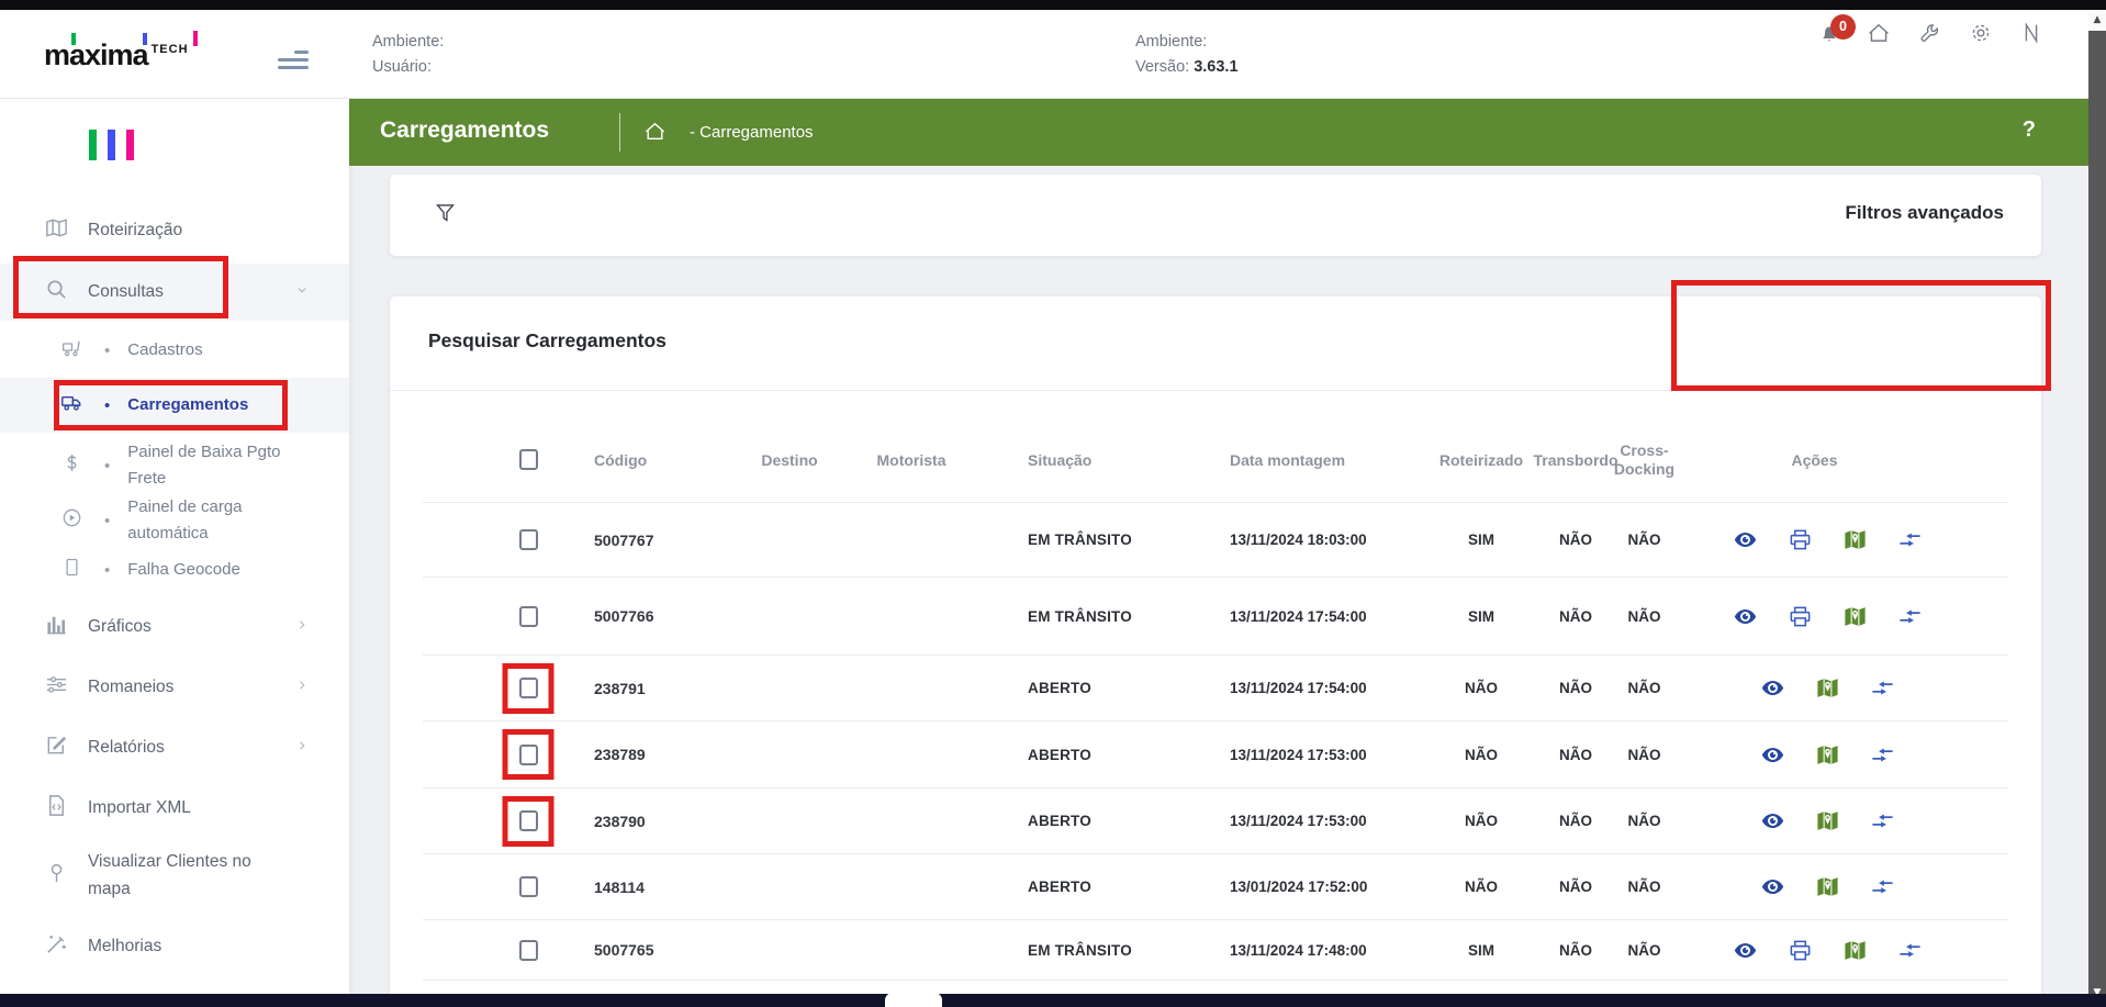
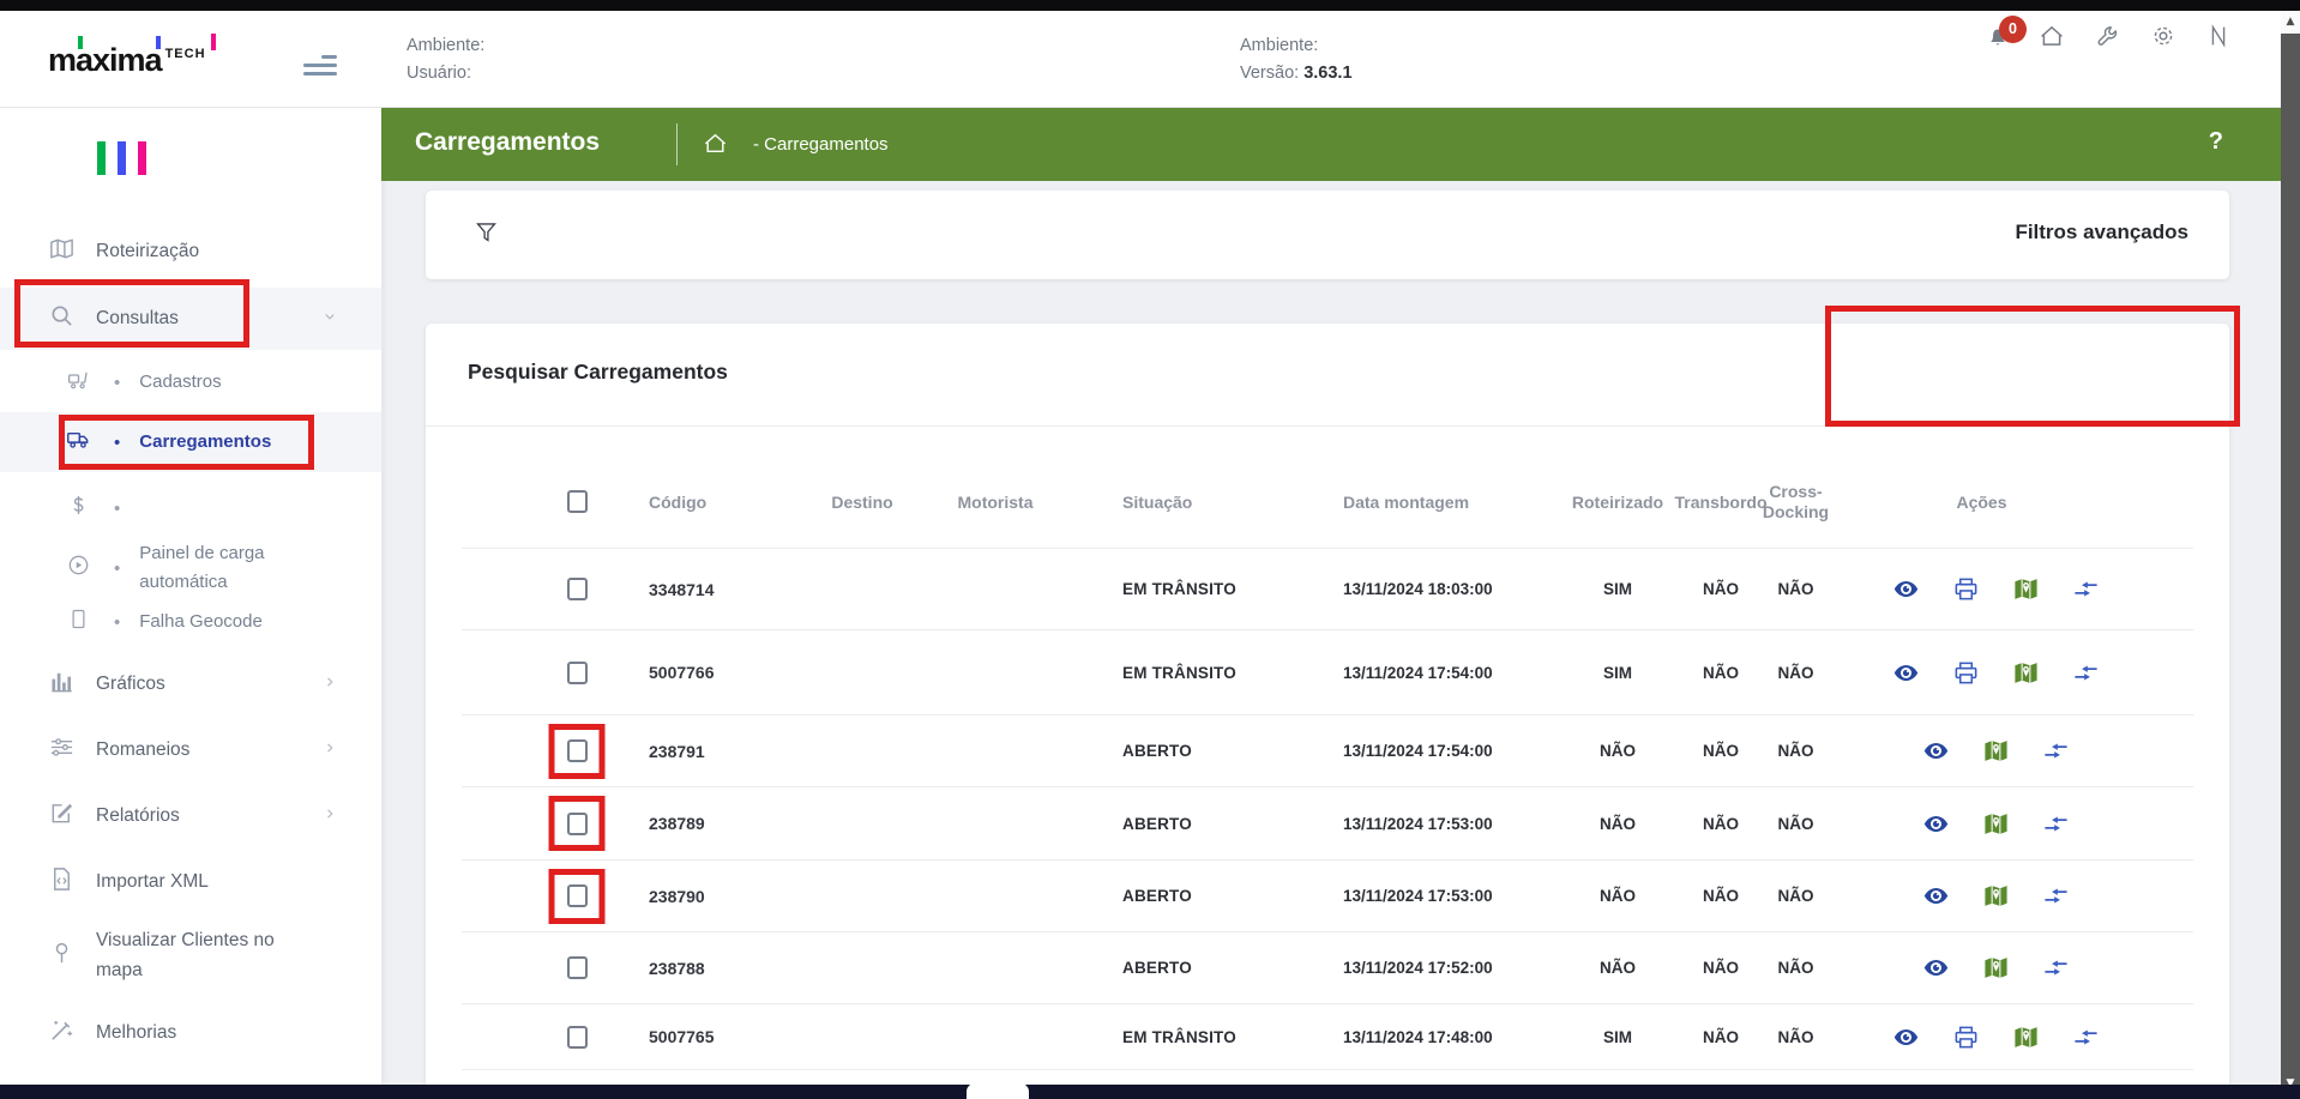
  maxima
  TECH
  Ambiente:
  Usuário:
  Ambiente:
  Versão: 3.63.1
  0
  Roteirização
  Consultas
  •
  Cadastros
  •
  Carregamentos
  •
- Painel de Baixa Pgto Frete
  •
  Painel de carga automática
  •
  Falha Geocode
  Gráficos
  Romaneios
  Relatórios
  Importar XML
  Visualizar Clientes no mapa
  Melhorias
  Carregamentos
  - Carregamentos
  ?
  Filtros avançados
  Pesquisar Carregamentos
  Código
  Destino
  Motorista
  Situação
  Data montagem
  Roteirizado
  Transbordo
  Cross-Docking
  Ações
- 5007767
+ 3348714
  EM TRÂNSITO
  13/11/2024 18:03:00
  SIM
  NÃO
  NÃO
  5007766
  EM TRÂNSITO
  13/11/2024 17:54:00
  SIM
  NÃO
  NÃO
  238791
  ABERTO
  13/11/2024 17:54:00
  NÃO
  NÃO
  NÃO
  238789
  ABERTO
  13/11/2024 17:53:00
  NÃO
  NÃO
  NÃO
  238790
  ABERTO
  13/11/2024 17:53:00
  NÃO
  NÃO
  NÃO
- 148114
+ 238788
  ABERTO
- 13/01/2024 17:52:00
+ 13/11/2024 17:52:00
  NÃO
  NÃO
  NÃO
  5007765
  EM TRÂNSITO
  13/11/2024 17:48:00
  SIM
  NÃO
  NÃO
  ▲
  ▼
